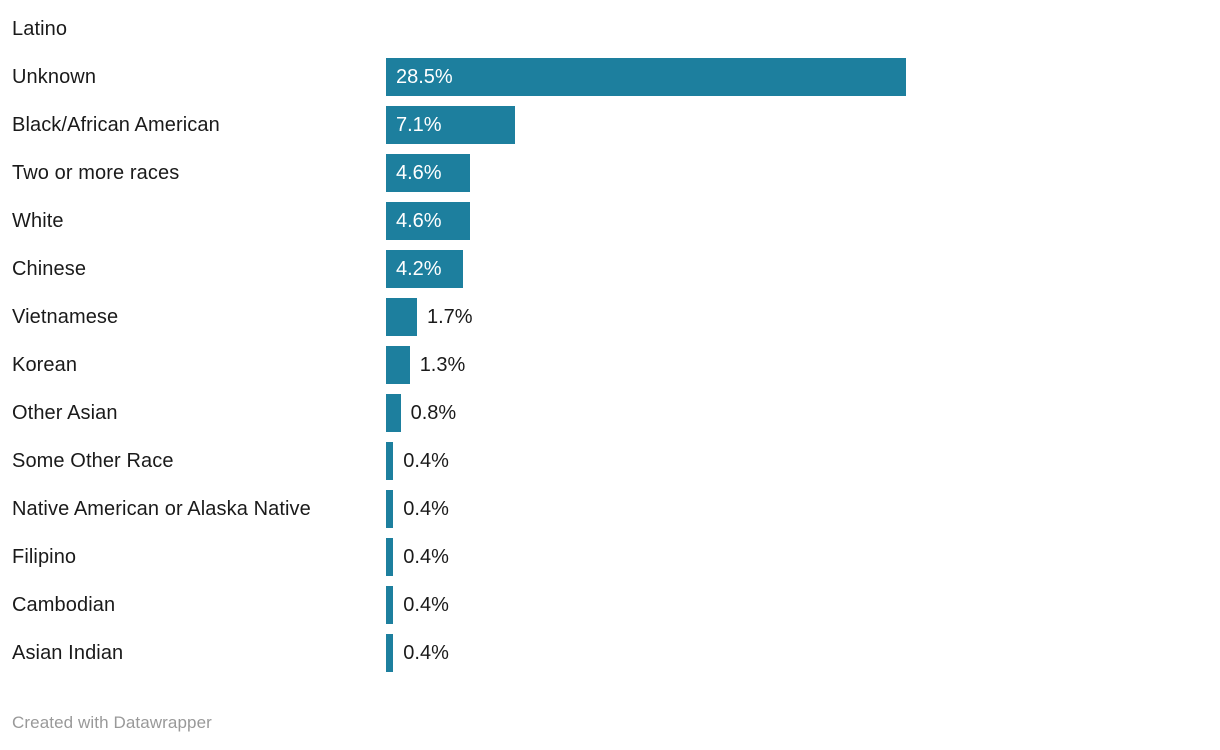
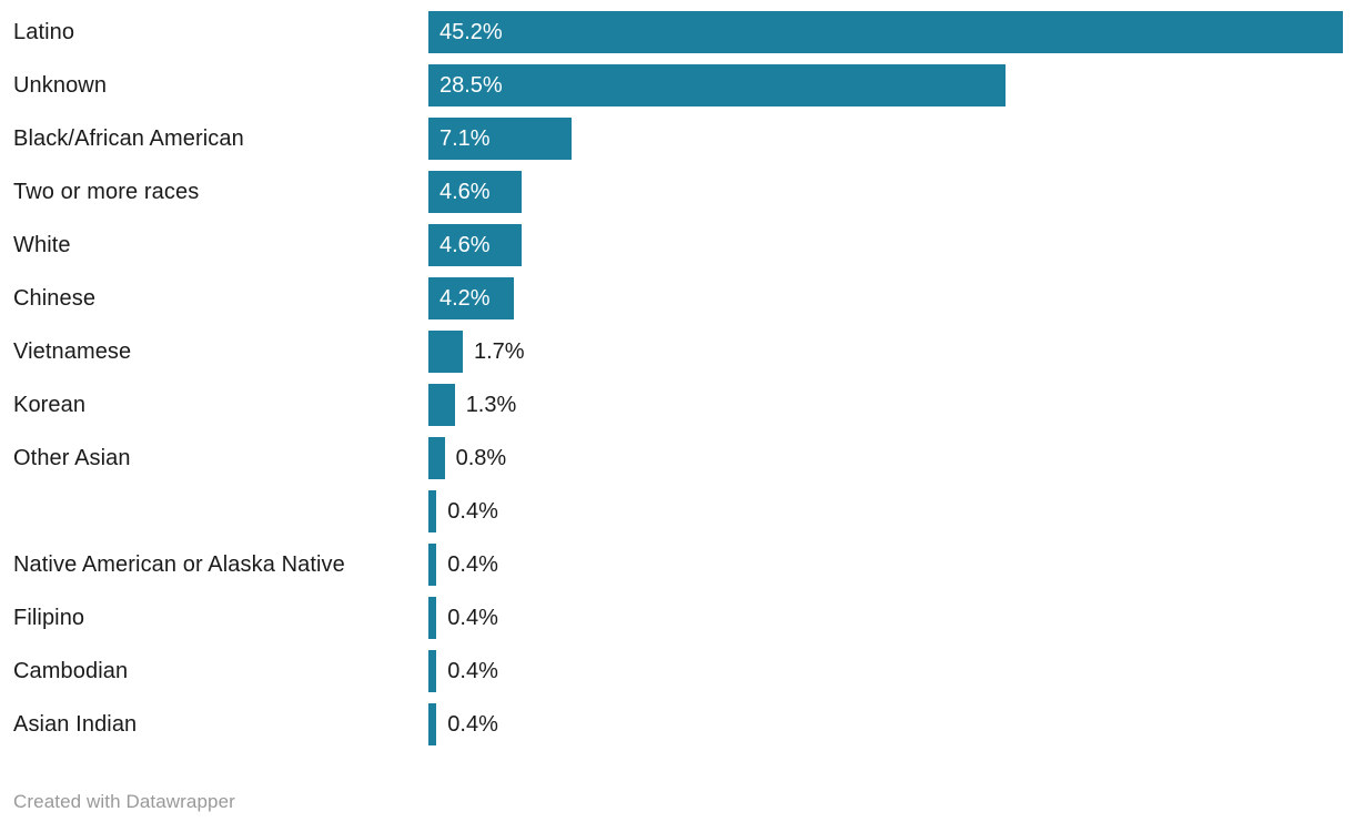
  Latino
+ 45.2%
  Unknown
  28.5%
  Black/African American
  7.1%
  Two or more races
  4.6%
  White
  4.6%
  Chinese
  4.2%
  Vietnamese
  1.7%
  Korean
  1.3%
  Other Asian
  0.8%
- Some Other Race
  0.4%
  Native American or Alaska Native
  0.4%
  Filipino
  0.4%
  Cambodian
  0.4%
  Asian Indian
  0.4%
  Created with Datawrapper
